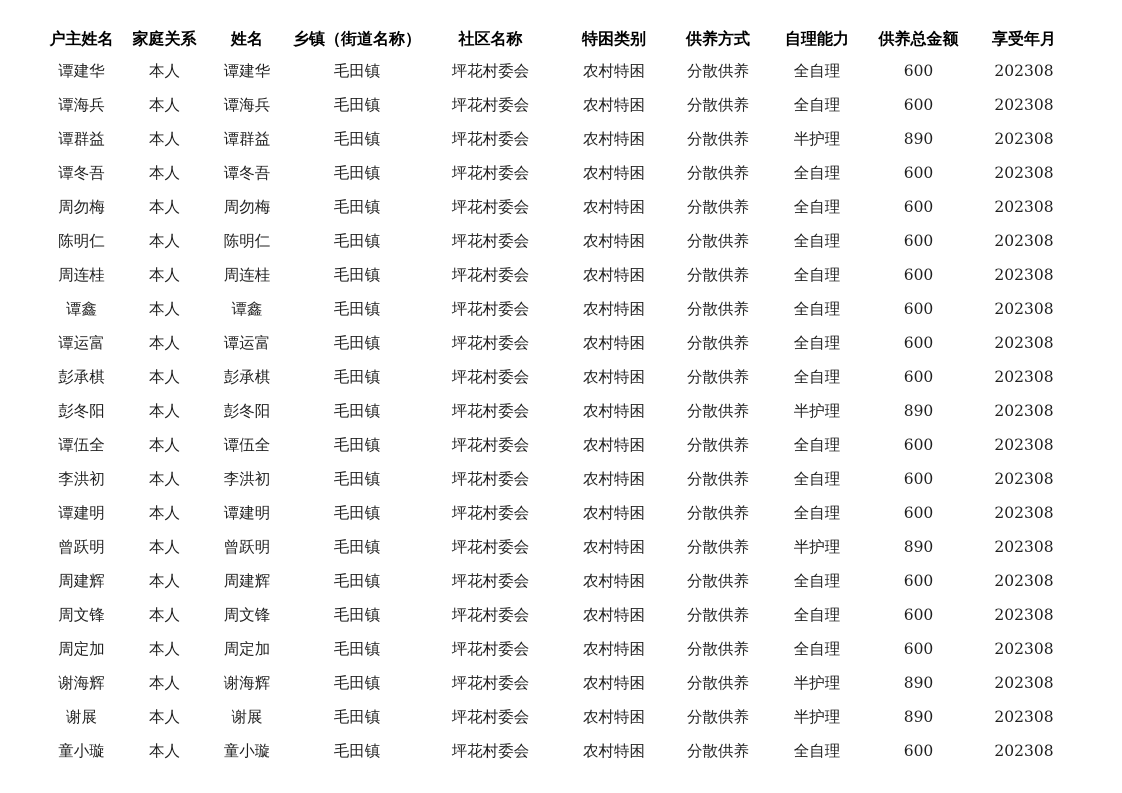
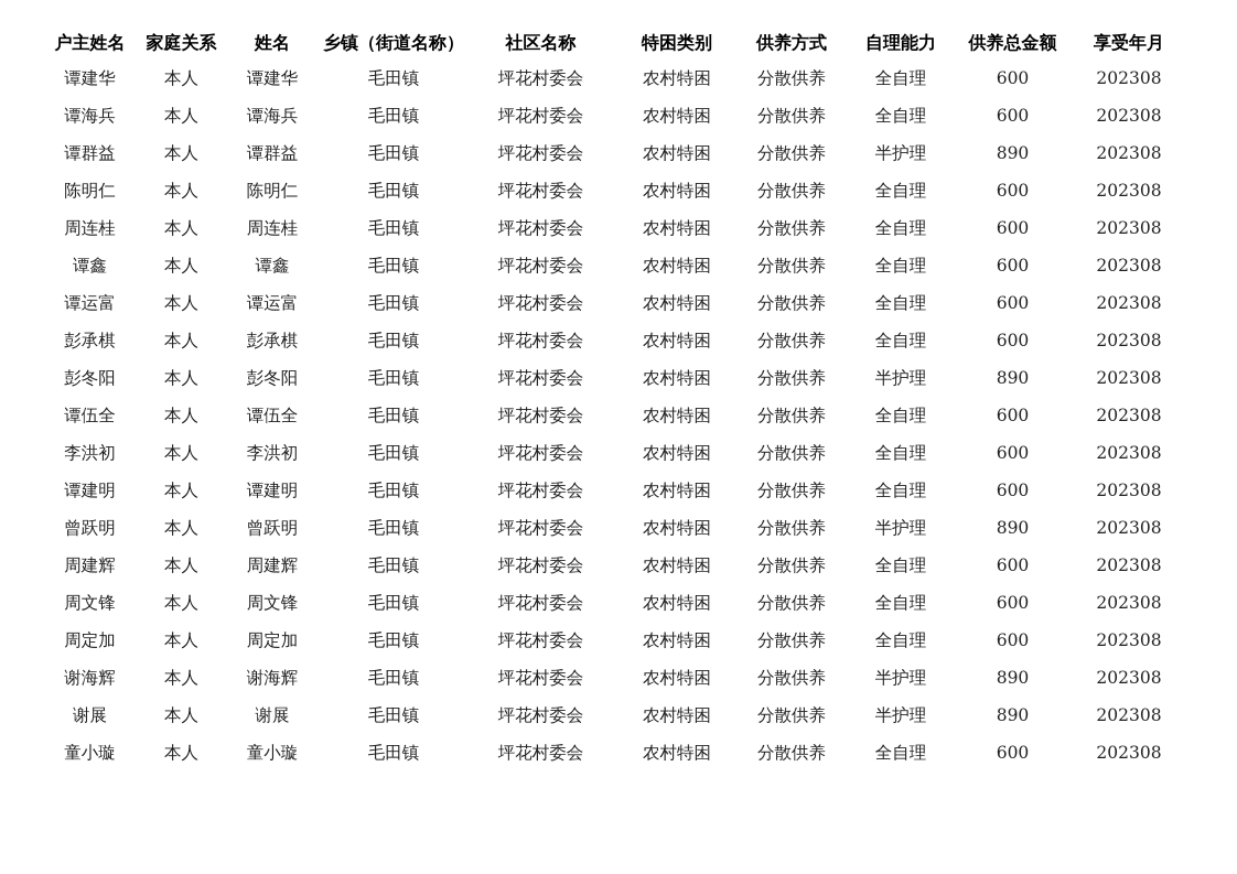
  户主姓名	家庭关系	姓名	乡镇（街道名称）	社区名称	特困类别	供养方式	自理能力	供养总金额	享受年月
  谭建华	本人	谭建华	毛田镇	坪花村委会	农村特困	分散供养	全自理	600	202308
  谭海兵	本人	谭海兵	毛田镇	坪花村委会	农村特困	分散供养	全自理	600	202308
  谭群益	本人	谭群益	毛田镇	坪花村委会	农村特困	分散供养	半护理	890	202308
- 谭冬吾	本人	谭冬吾	毛田镇	坪花村委会	农村特困	分散供养	全自理	600	202308
- 周勿梅	本人	周勿梅	毛田镇	坪花村委会	农村特困	分散供养	全自理	600	202308
  陈明仁	本人	陈明仁	毛田镇	坪花村委会	农村特困	分散供养	全自理	600	202308
  周连桂	本人	周连桂	毛田镇	坪花村委会	农村特困	分散供养	全自理	600	202308
  谭鑫	本人	谭鑫	毛田镇	坪花村委会	农村特困	分散供养	全自理	600	202308
  谭运富	本人	谭运富	毛田镇	坪花村委会	农村特困	分散供养	全自理	600	202308
  彭承棋	本人	彭承棋	毛田镇	坪花村委会	农村特困	分散供养	全自理	600	202308
  彭冬阳	本人	彭冬阳	毛田镇	坪花村委会	农村特困	分散供养	半护理	890	202308
  谭伍全	本人	谭伍全	毛田镇	坪花村委会	农村特困	分散供养	全自理	600	202308
  李洪初	本人	李洪初	毛田镇	坪花村委会	农村特困	分散供养	全自理	600	202308
  谭建明	本人	谭建明	毛田镇	坪花村委会	农村特困	分散供养	全自理	600	202308
  曾跃明	本人	曾跃明	毛田镇	坪花村委会	农村特困	分散供养	半护理	890	202308
  周建辉	本人	周建辉	毛田镇	坪花村委会	农村特困	分散供养	全自理	600	202308
  周文锋	本人	周文锋	毛田镇	坪花村委会	农村特困	分散供养	全自理	600	202308
  周定加	本人	周定加	毛田镇	坪花村委会	农村特困	分散供养	全自理	600	202308
  谢海辉	本人	谢海辉	毛田镇	坪花村委会	农村特困	分散供养	半护理	890	202308
  谢展	本人	谢展	毛田镇	坪花村委会	农村特困	分散供养	半护理	890	202308
  童小璇	本人	童小璇	毛田镇	坪花村委会	农村特困	分散供养	全自理	600	202308
